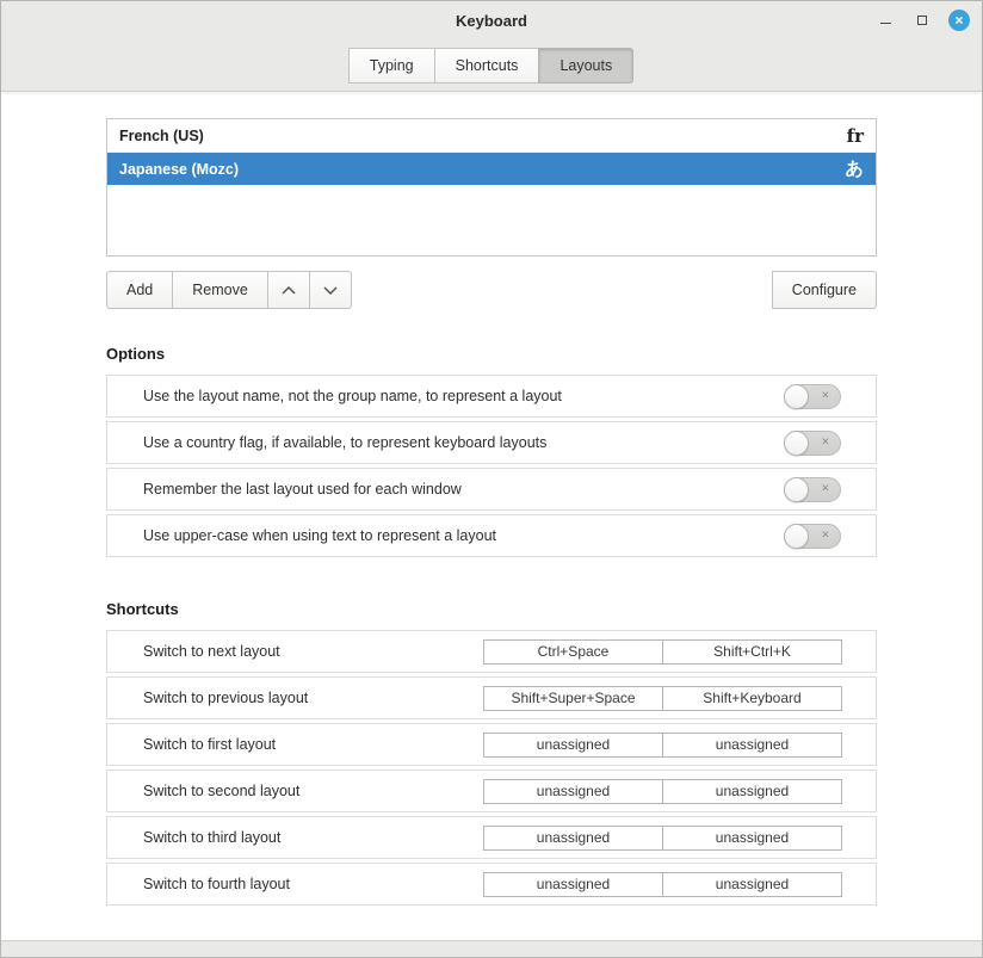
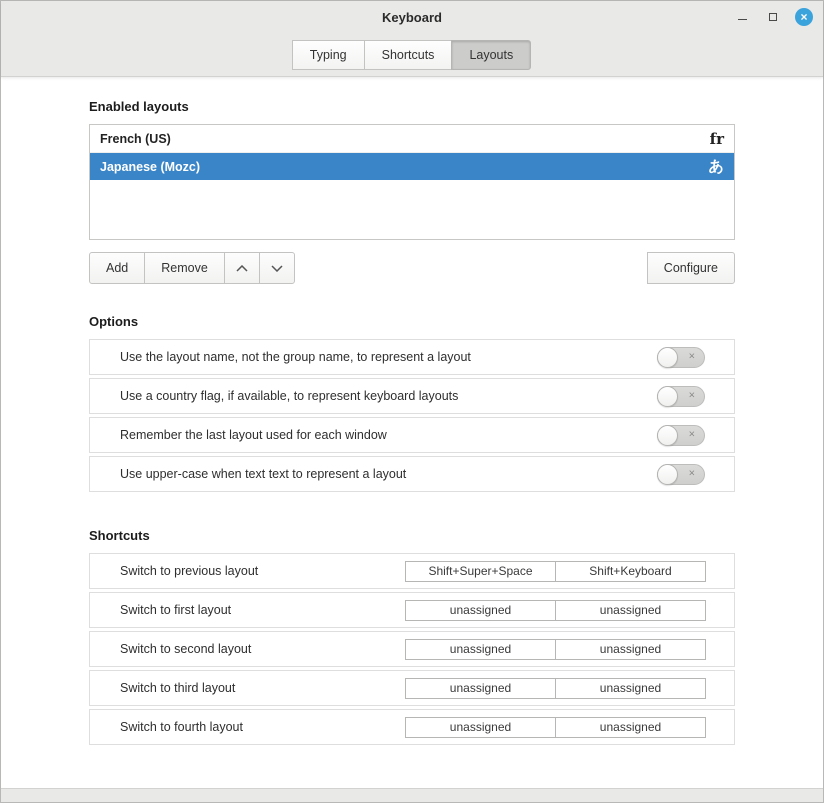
  Keyboard
  ×
  Typing
  Shortcuts
  Layouts
+ Enabled layouts
  French (US)
  fr
  Japanese (Mozc)
  あ
  Add
  Remove
  Configure
  Options
  Use the layout name, not the group name, to represent a layout
  ×
  Use a country flag, if available, to represent keyboard layouts
  ×
  Remember the last layout used for each window
  ×
- Use upper-case when using text to represent a layout
+ Use upper-case when text text to represent a layout
  ×
  Shortcuts
- Switch to next layout
- Ctrl+Space
- Shift+Ctrl+K
  Switch to previous layout
  Shift+Super+Space
  Shift+Keyboard
  Switch to first layout
  unassigned
  unassigned
  Switch to second layout
  unassigned
  unassigned
  Switch to third layout
  unassigned
  unassigned
  Switch to fourth layout
  unassigned
  unassigned
